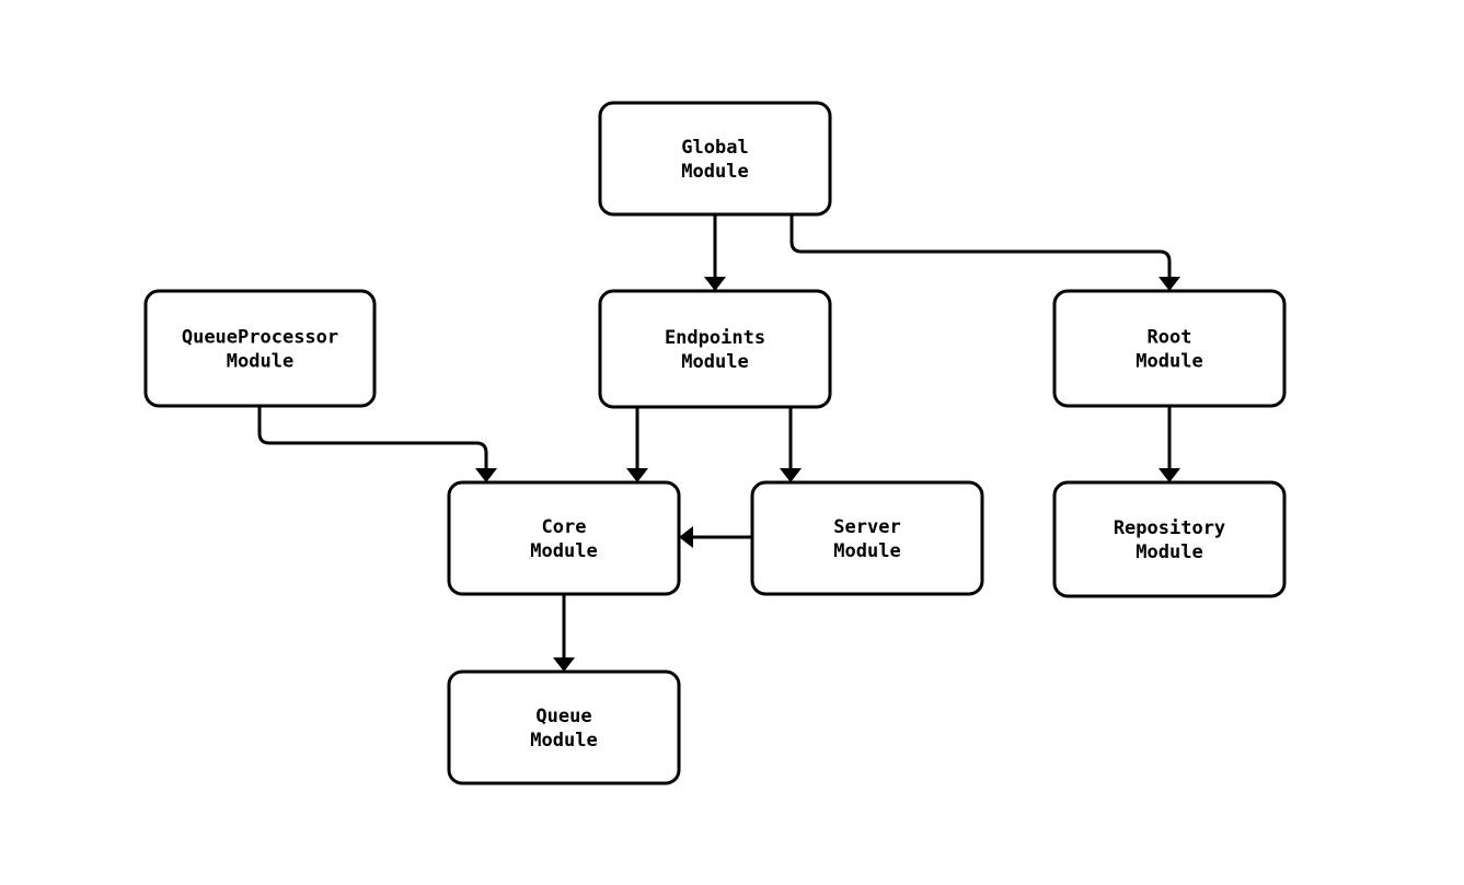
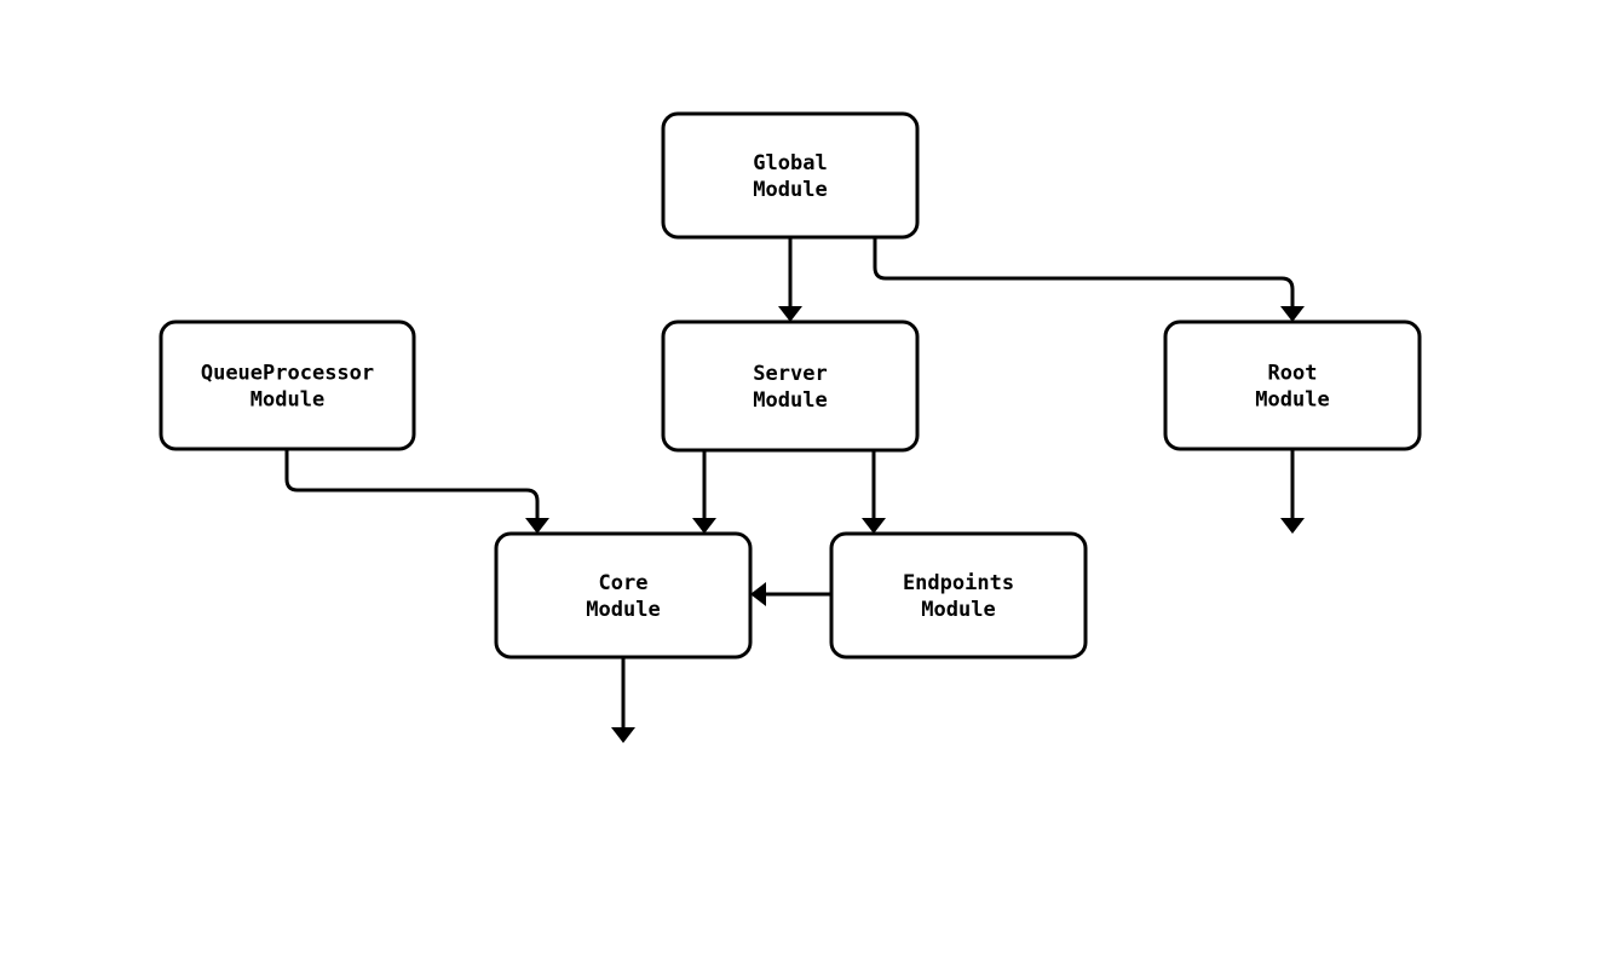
  Global Module
  QueueProcessor Module
- Endpoints Module
+ Server Module
  Root Module
  Core Module
- Server Module
+ Endpoints Module
- Repository Module
- Queue Module
